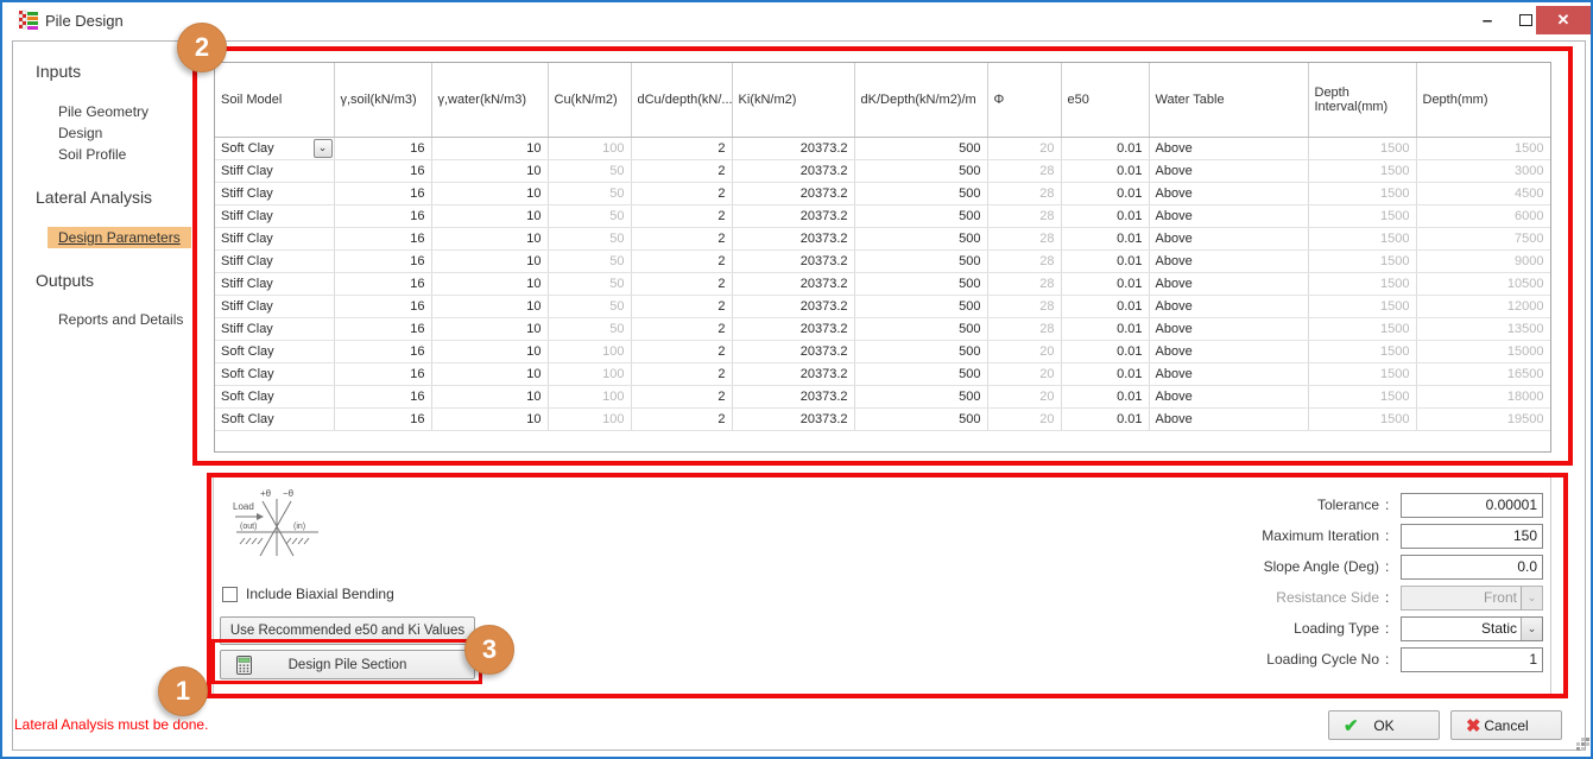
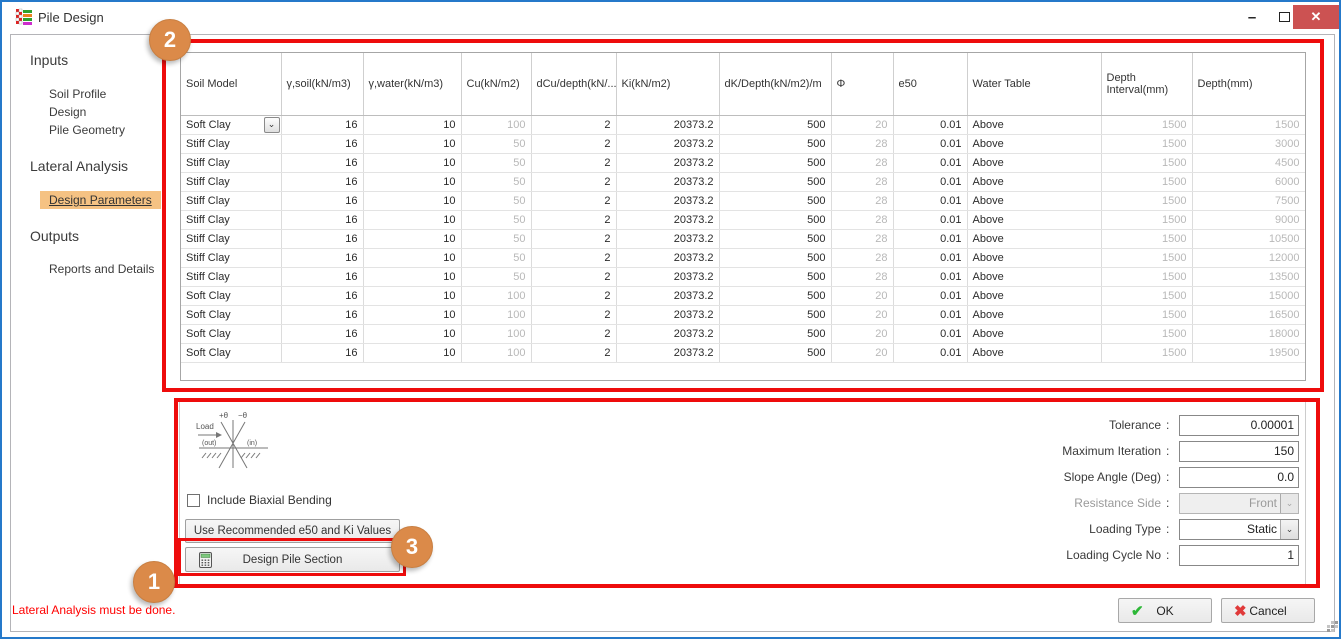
  Pile Design
  –
  ✕
  Inputs
- Pile Geometry
+ Soil Profile
  Design
- Soil Profile
+ Pile Geometry
  Lateral Analysis
  Design Parameters
  Outputs
  Reports and Details
  Soil Model	γ,soil(kN/m3)	γ,water(kN/m3)	Cu(kN/m2)	dCu/depth(kN/...	Ki(kN/m2)	dK/Depth(kN/m2)/m	Φ	e50	Water Table	Depth Interval(mm)	Depth(mm)
  Soft Clay ⌄	16	10	100	2	20373.2	500	20	0.01	Above	1500	1500
  Stiff Clay	16	10	50	2	20373.2	500	28	0.01	Above	1500	3000
  Stiff Clay	16	10	50	2	20373.2	500	28	0.01	Above	1500	4500
  Stiff Clay	16	10	50	2	20373.2	500	28	0.01	Above	1500	6000
  Stiff Clay	16	10	50	2	20373.2	500	28	0.01	Above	1500	7500
  Stiff Clay	16	10	50	2	20373.2	500	28	0.01	Above	1500	9000
  Stiff Clay	16	10	50	2	20373.2	500	28	0.01	Above	1500	10500
  Stiff Clay	16	10	50	2	20373.2	500	28	0.01	Above	1500	12000
  Stiff Clay	16	10	50	2	20373.2	500	28	0.01	Above	1500	13500
  Soft Clay	16	10	100	2	20373.2	500	20	0.01	Above	1500	15000
  Soft Clay	16	10	100	2	20373.2	500	20	0.01	Above	1500	16500
  Soft Clay	16	10	100	2	20373.2	500	20	0.01	Above	1500	18000
  Soft Clay	16	10	100	2	20373.2	500	20	0.01	Above	1500	19500
  +θ
  −θ
  Load
  Include Biaxial Bending
  Use Recommended e50 and Ki Values
  Design Pile Section
  Tolerance
  :
  0.00001
  Maximum Iteration
  :
  150
  Slope Angle (Deg)
  :
  0.0
  Resistance Side
  :
  Front
  ⌄
  Loading Type
  :
  Static
  ⌄
  Loading Cycle No
  :
  1
  Lateral Analysis must be done.
  ✔
  OK
  ✖
  Cancel
  1
  2
  3
